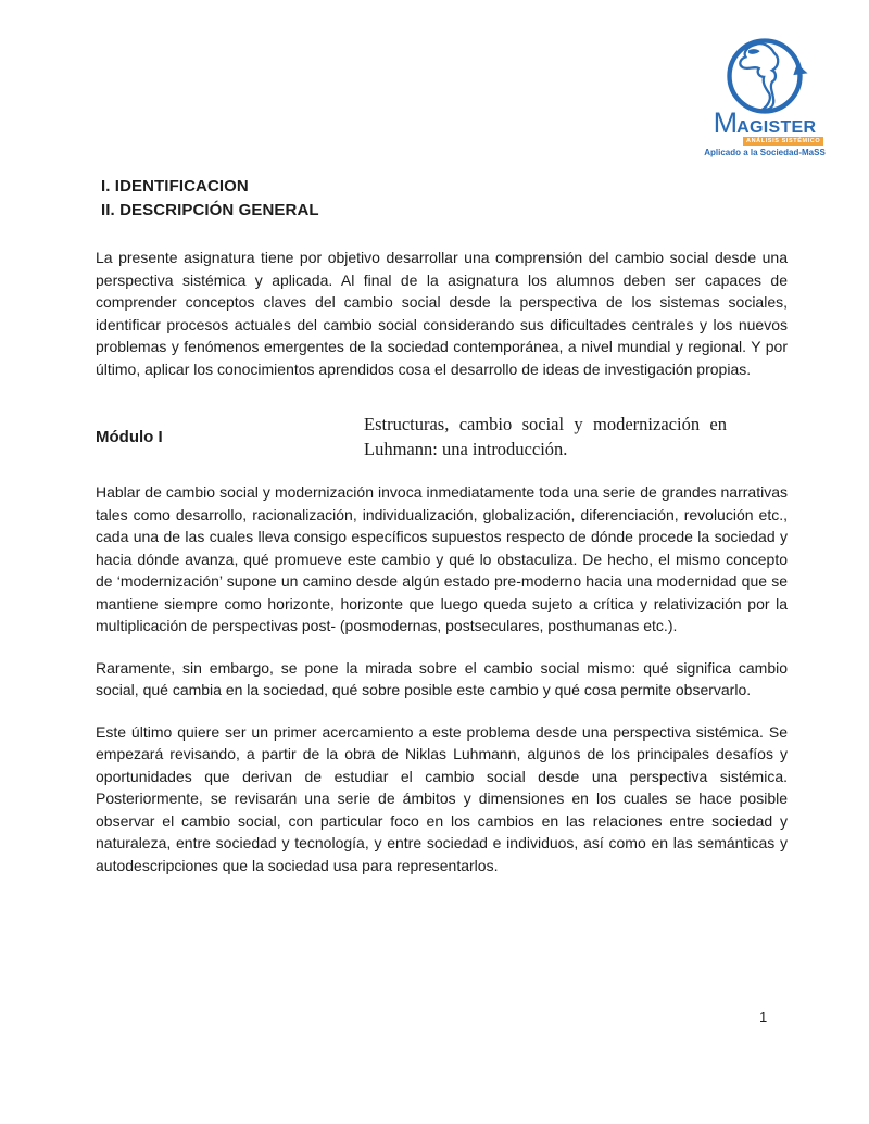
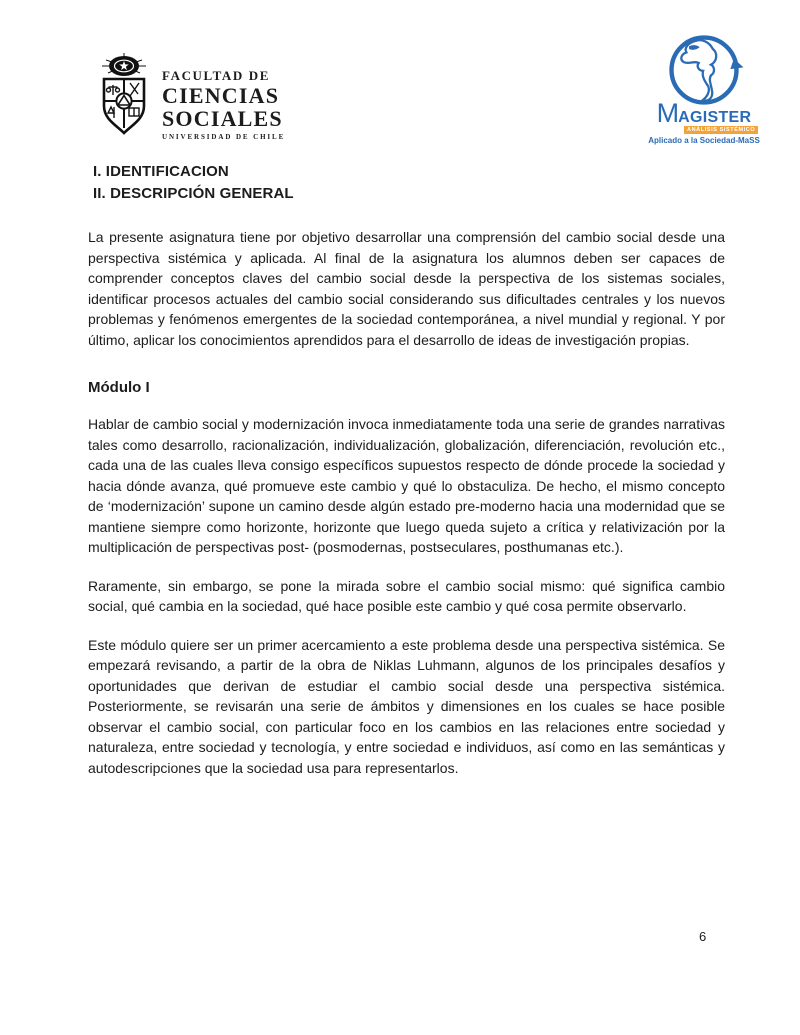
+ FACULTAD DE
+ CIENCIAS
+ SOCIALES
+ UNIVERSIDAD DE CHILE
  M
  AGISTER
  Aplicado a la Sociedad-MaSS
  I. IDENTIFICACION
  II. DESCRIPCIÓN GENERAL
- La presente asignatura tiene por objetivo desarrollar una comprensión del cambio social desde una perspectiva sistémica y aplicada. Al final de la asignatura los alumnos deben ser capaces de comprender conceptos claves del cambio social desde la perspectiva de los sistemas sociales, identificar procesos actuales del cambio social considerando sus dificultades centrales y los nuevos problemas y fenómenos emergentes de la sociedad contemporánea, a nivel mundial y regional. Y por último, aplicar los conocimientos aprendidos cosa el desarrollo de ideas de investigación propias.
+ La presente asignatura tiene por objetivo desarrollar una comprensión del cambio social desde una perspectiva sistémica y aplicada. Al final de la asignatura los alumnos deben ser capaces de comprender conceptos claves del cambio social desde la perspectiva de los sistemas sociales, identificar procesos actuales del cambio social considerando sus dificultades centrales y los nuevos problemas y fenómenos emergentes de la sociedad contemporánea, a nivel mundial y regional. Y por último, aplicar los conocimientos aprendidos para el desarrollo de ideas de investigación propias.
  Módulo I
- Estructuras, cambio social y modernización en Luhmann: una introducción.
  Hablar de cambio social y modernización invoca inmediatamente toda una serie de grandes narrativas tales como desarrollo, racionalización, individualización, globalización, diferenciación, revolución etc., cada una de las cuales lleva consigo específicos supuestos respecto de dónde procede la sociedad y hacia dónde avanza, qué promueve este cambio y qué lo obstaculiza. De hecho, el mismo concepto de ‘modernización’ supone un camino desde algún estado pre-moderno hacia una modernidad que se mantiene siempre como horizonte, horizonte que luego queda sujeto a crítica y relativización por la multiplicación de perspectivas post- (posmodernas, postseculares, posthumanas etc.).
- Raramente, sin embargo, se pone la mirada sobre el cambio social mismo: qué significa cambio social, qué cambia en la sociedad, qué sobre posible este cambio y qué cosa permite observarlo.
+ Raramente, sin embargo, se pone la mirada sobre el cambio social mismo: qué significa cambio social, qué cambia en la sociedad, qué hace posible este cambio y qué cosa permite observarlo.
- Este último quiere ser un primer acercamiento a este problema desde una perspectiva sistémica. Se empezará revisando, a partir de la obra de Niklas Luhmann, algunos de los principales desafíos y oportunidades que derivan de estudiar el cambio social desde una perspectiva sistémica. Posteriormente, se revisarán una serie de ámbitos y dimensiones en los cuales se hace posible observar el cambio social, con particular foco en los cambios en las relaciones entre sociedad y naturaleza, entre sociedad y tecnología, y entre sociedad e individuos, así como en las semánticas y autodescripciones que la sociedad usa para representarlos.
+ Este módulo quiere ser un primer acercamiento a este problema desde una perspectiva sistémica. Se empezará revisando, a partir de la obra de Niklas Luhmann, algunos de los principales desafíos y oportunidades que derivan de estudiar el cambio social desde una perspectiva sistémica. Posteriormente, se revisarán una serie de ámbitos y dimensiones en los cuales se hace posible observar el cambio social, con particular foco en los cambios en las relaciones entre sociedad y naturaleza, entre sociedad y tecnología, y entre sociedad e individuos, así como en las semánticas y autodescripciones que la sociedad usa para representarlos.
- 1
+ 6
